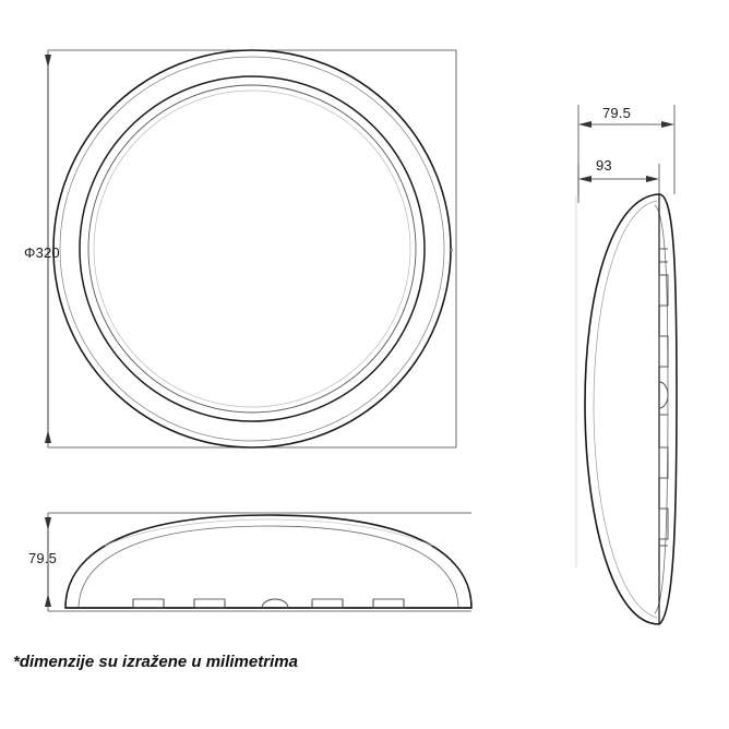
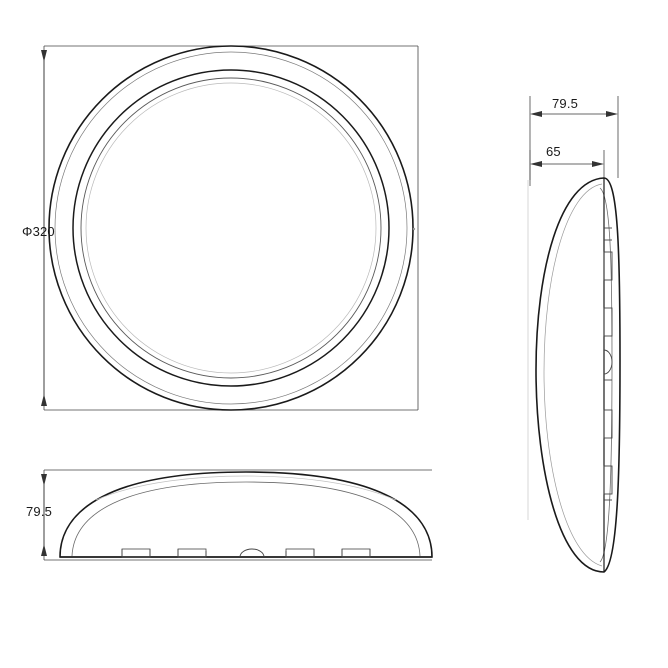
  Φ320
  79.5
- 93
+ 65
  79.5
- *dimenzije su izražene u milimetrima
